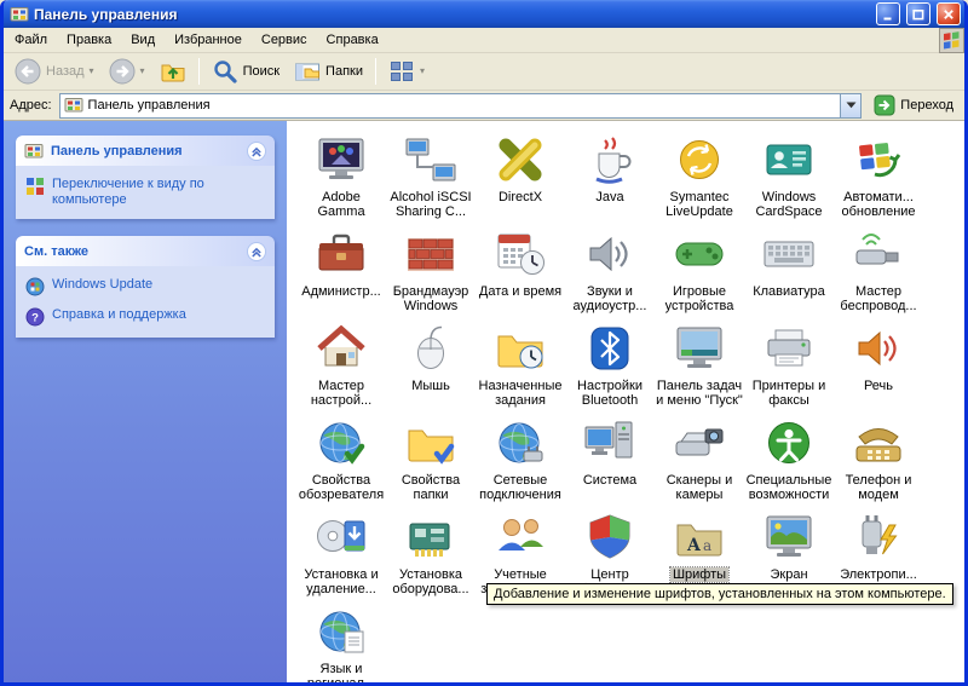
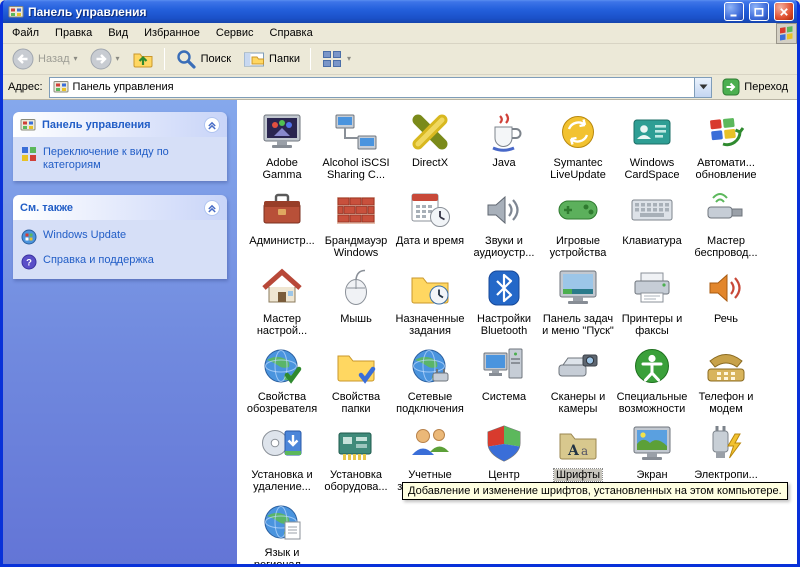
  Панель управления
  Файл
  Правка
  Вид
  Избранное
  Сервис
  Справка
  Назад
  ▾
  ▾
  Поиск
  Папки
  ▾
  Адрес:
  Панель управления
  Переход
  Панель управления
- Переключение к виду по компьютере
+ Переключение к виду по категориям
  См. также
  Windows Update
  ?
  Справка и поддержка
  Adobe Gamma
  Alcohol iSCSI Sharing C...
  DirectX
  Java
  Symantec LiveUpdate
  Windows CardSpace
  Автомати... обновление
  Администр...
  Брандмауэр Windows
  Дата и время
  Звуки и аудиоустр...
  Игровые устройства
  Клавиатура
  Мастер беспровод...
  Мастер настрой...
  Мышь
  Назначенные задания
  Настройки Bluetooth
  Панель задач и меню "Пуск"
  Принтеры и факсы
  Речь
  Свойства обозревателя
  Свойства папки
  Сетевые подключения
  Система
  Сканеры и камеры
  Специальные возможности
  Телефон и модем
  Установка и удаление...
  Установка оборудова...
  A
  a
  Шрифты
  Экран
  Электропи...
  Добавление и изменение шрифтов, установленных на этом компьютере.
